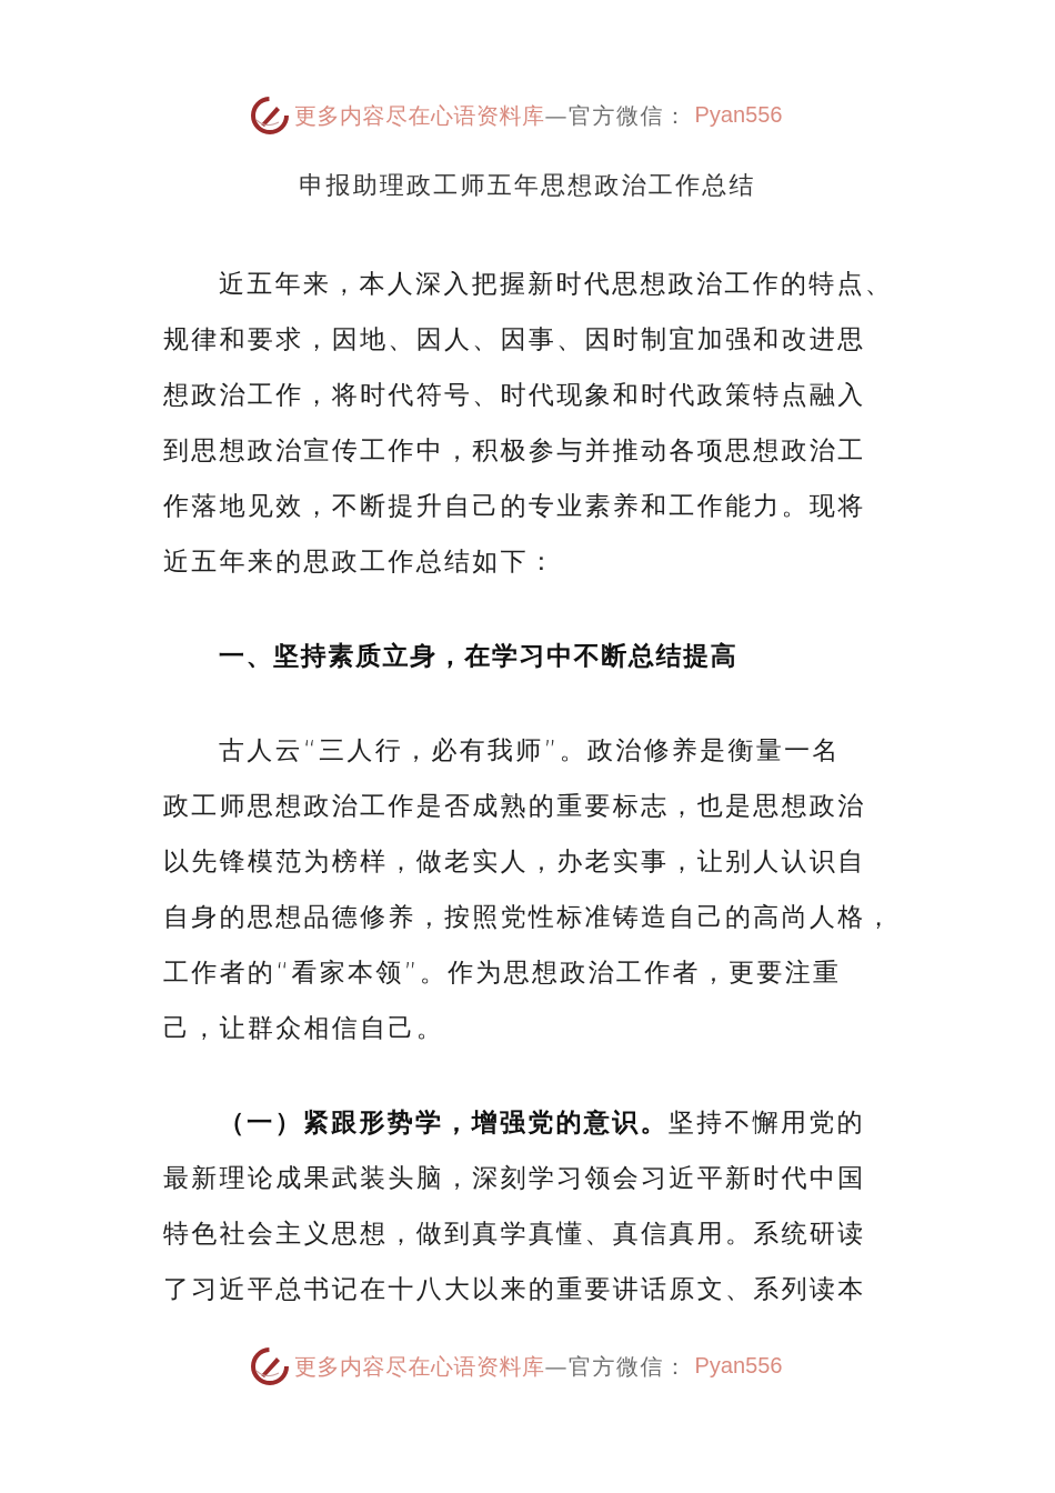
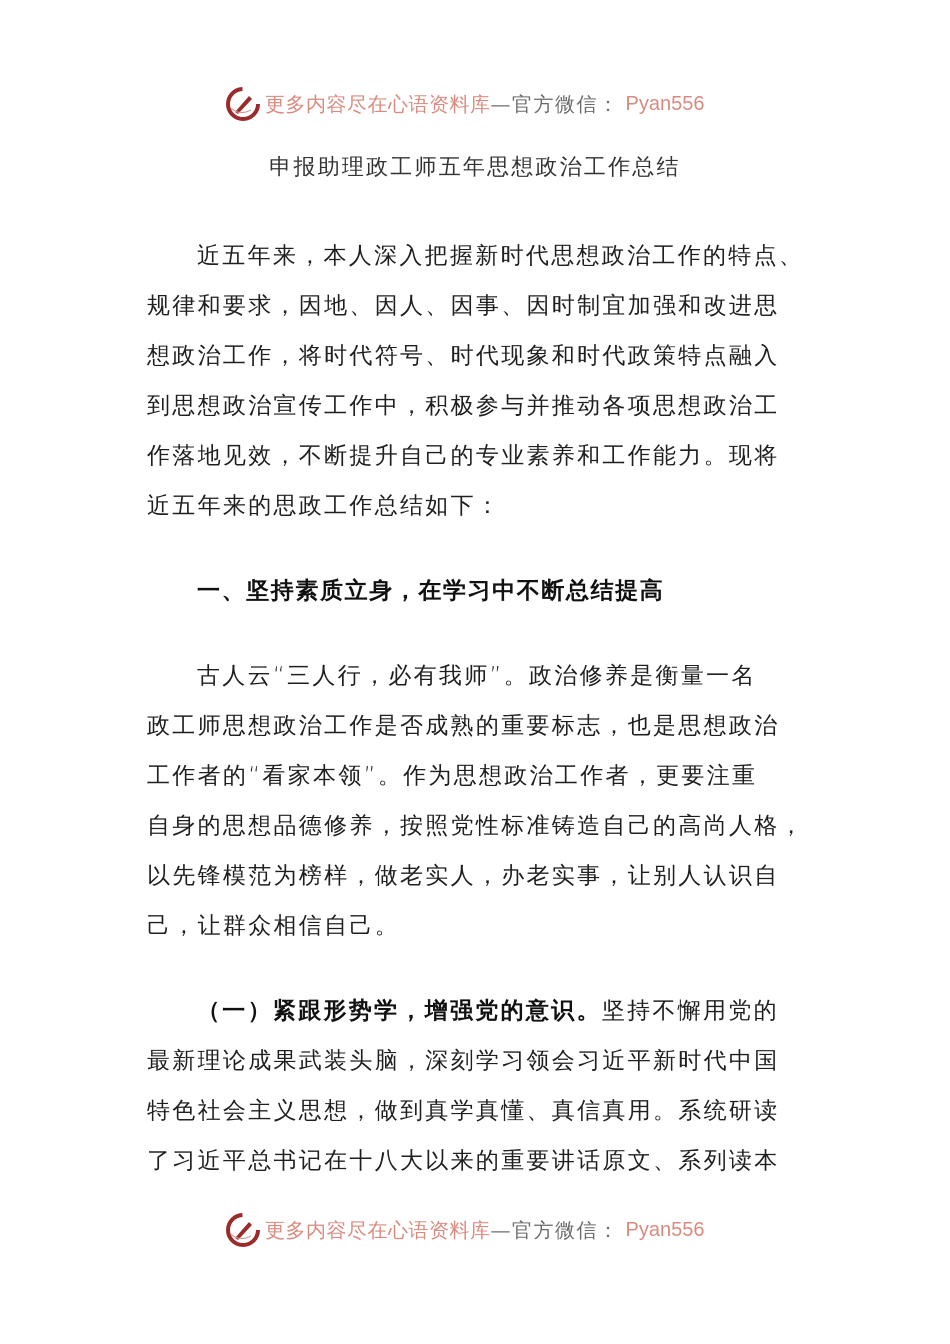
  更多内容尽在心语资料库
  —官方微信：
  Pyan556
  申报助理政工师五年思想政治工作总结
  近五年来，本人深入把握新时代思想政治工作的特点、
  规律和要求，因地、因人、因事、因时制宜加强和改进思
  想政治工作，将时代符号、时代现象和时代政策特点融入
  到思想政治宣传工作中，积极参与并推动各项思想政治工
  作落地见效，不断提升自己的专业素养和工作能力。现将
  近五年来的思政工作总结如下：
  一、坚持素质立身，在学习中不断总结提高
  古人云“三人行，必有我师”。政治修养是衡量一名
  政工师思想政治工作是否成熟的重要标志，也是思想政治
- 以先锋模范为榜样，做老实人，办老实事，让别人认识自
+ 工作者的“看家本领”。作为思想政治工作者，更要注重
  自身的思想品德修养，按照党性标准铸造自己的高尚人格，
- 工作者的“看家本领”。作为思想政治工作者，更要注重
+ 以先锋模范为榜样，做老实人，办老实事，让别人认识自
  己，让群众相信自己。
  （一）紧跟形势学，增强党的意识。坚持不懈用党的
  最新理论成果武装头脑，深刻学习领会习近平新时代中国
  特色社会主义思想，做到真学真懂、真信真用。系统研读
  了习近平总书记在十八大以来的重要讲话原文、系列读本
  更多内容尽在心语资料库
  —官方微信：
  Pyan556
